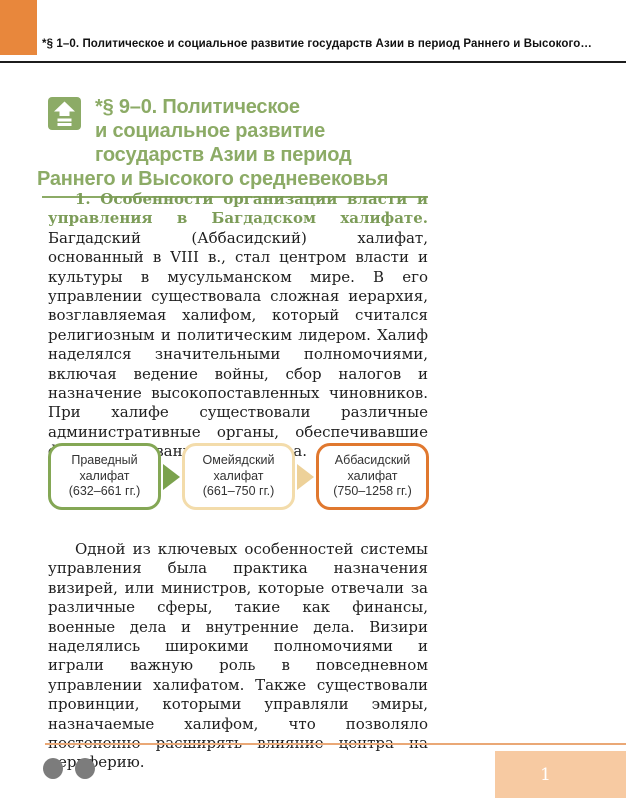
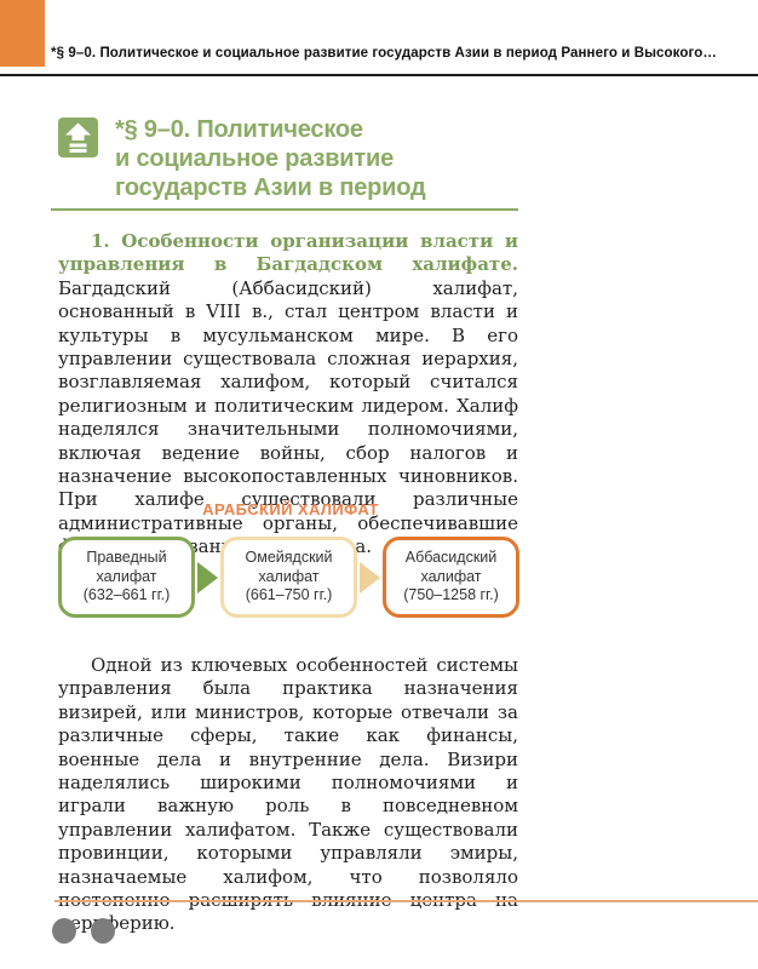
- *§ 1–0. Политическое и социальное развитие государств Азии в период Раннего и Высокого…
+ *§ 9–0. Политическое и социальное развитие государств Азии в период Раннего и Высокого…
  *§ 9–0. Политическое
  и социальное развитие
  государств Азии в период
- Раннего и Высокого средневековья
  1. Особенности организации власти и управления в Багдадском халифате. Багдадский (Аббасидский) халифат, основанный в VIII в., стал центром власти и культуры в мусульманском мире. В его управлении существовала сложная иерархия, возглавляемая халифом, который считался религиозным и политическим лидером. Халиф наделялся значительными полномочиями, включая ведение войны, сбор налогов и назначение высокопоставленных чиновников. При халифе существовали различные административные органы, обеспечивавшие ана.
+ АРАБСКИЙ ХАЛИФАТ
  Праведный
  халифат
  (632–661 гг.)
  Омейядский
  халифат
  (661–750 гг.)
  Аббасидский
  халифат
  (750–1258 гг.)
  Одной из ключевых особенностей системы управления была практика назначения визирей, или министров, которые отвечали за различные сферы, такие как финансы, военные дела и внутренние дела. Визири наделялись широкими полномочиями и играли важную роль в повседневном управлении халифатом. Также существовали провинции, которыми управляли эмиры, назначаемые халифом, что позволяло ерерию.
- 1
